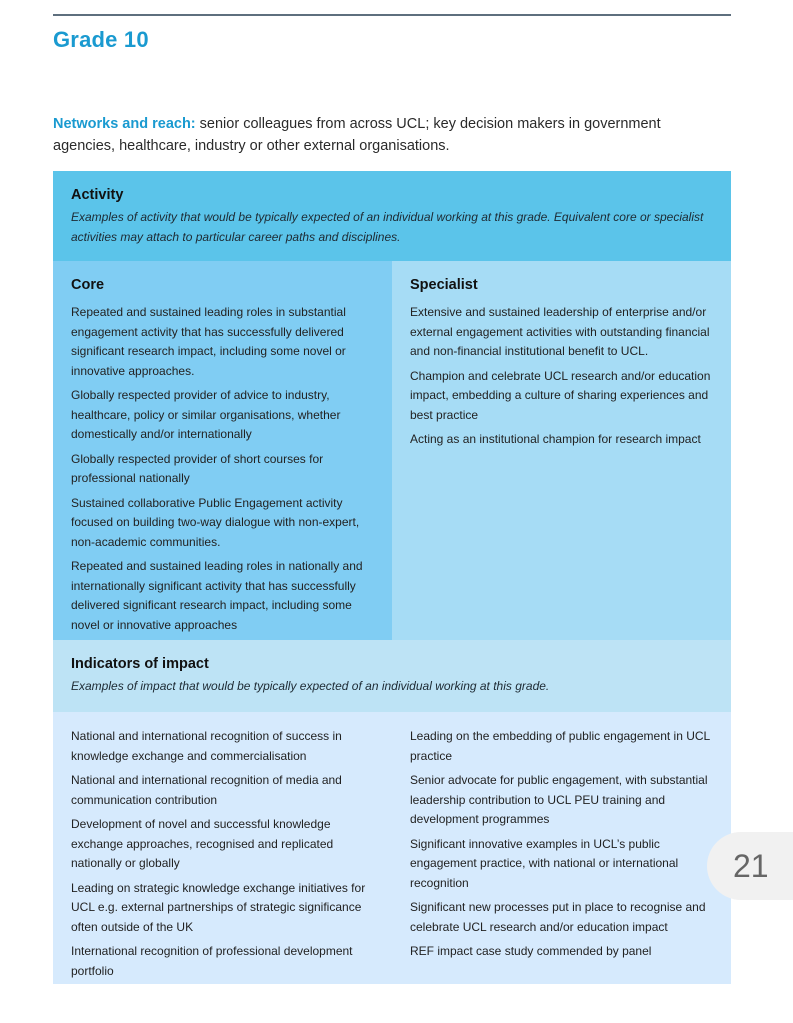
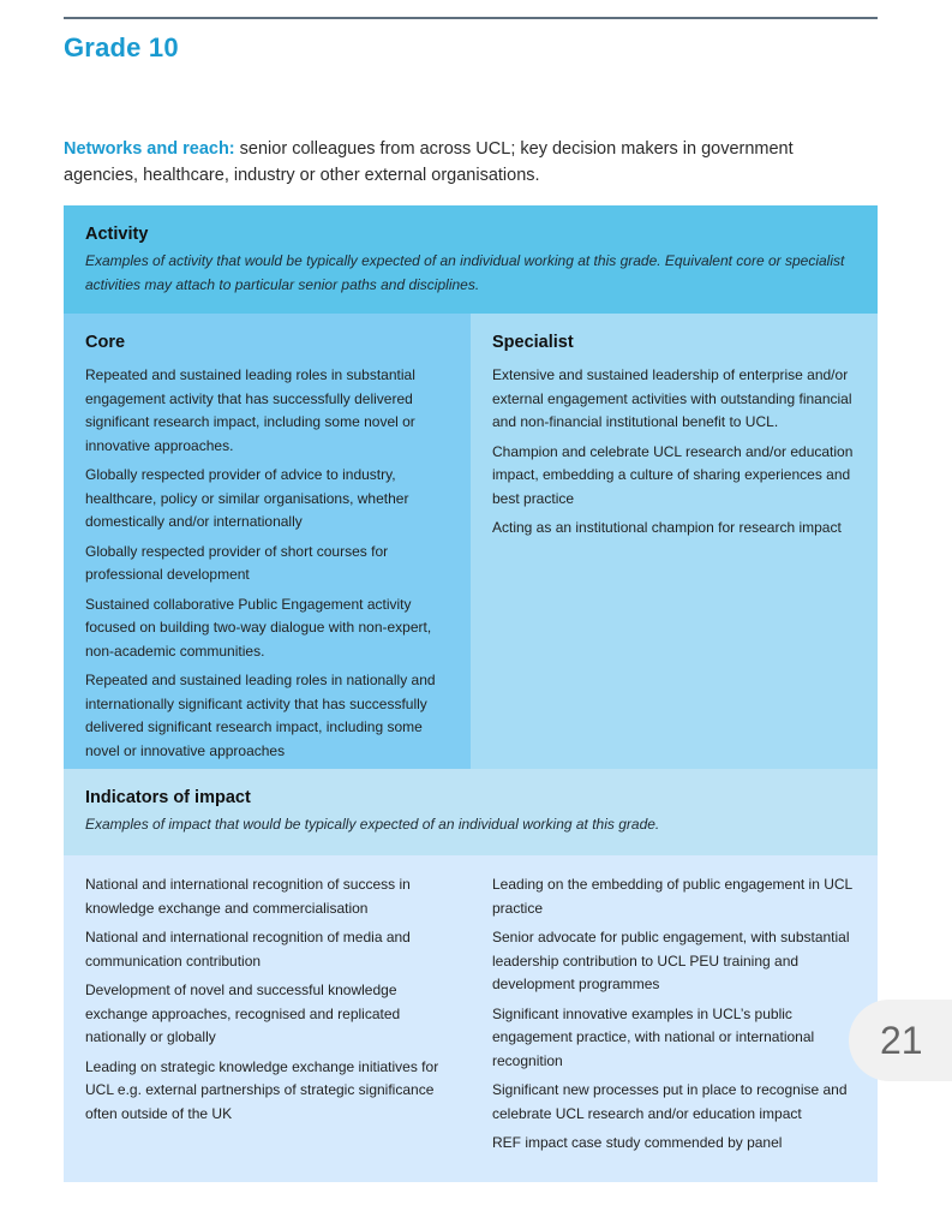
  Grade 10
  Networks and reach: senior colleagues from across UCL; key decision makers in government agencies, healthcare, industry or other external organisations.
  Activity
- Examples of activity that would be typically expected of an individual working at this grade. Equivalent core or specialist activities may attach to particular career paths and disciplines.
+ Examples of activity that would be typically expected of an individual working at this grade. Equivalent core or specialist activities may attach to particular senior paths and disciplines.
  Core
  Repeated and sustained leading roles in substantial engagement activity that has successfully delivered significant research impact, including some novel or innovative approaches.
  Globally respected provider of advice to industry, healthcare, policy or similar organisations, whether domestically and/or internationally
- Globally respected provider of short courses for professional nationally
+ Globally respected provider of short courses for professional development
  Sustained collaborative Public Engagement activity focused on building two-way dialogue with non-expert, non-academic communities.
  Repeated and sustained leading roles in nationally and internationally significant activity that has successfully delivered significant research impact, including some novel or innovative approaches
  Specialist
  Extensive and sustained leadership of enterprise and/or external engagement activities with outstanding financial and non-financial institutional benefit to UCL.
  Champion and celebrate UCL research and/or education impact, embedding a culture of sharing experiences and best practice
  Acting as an institutional champion for research impact
  Indicators of impact
  Examples of impact that would be typically expected of an individual working at this grade.
  National and international recognition of success in knowledge exchange and commercialisation
  National and international recognition of media and communication contribution
  Development of novel and successful knowledge exchange approaches, recognised and replicated nationally or globally
  Leading on strategic knowledge exchange initiatives for UCL e.g. external partnerships of strategic significance often outside of the UK
- International recognition of professional development portfolio
  Leading on the embedding of public engagement in UCL practice
  Senior advocate for public engagement, with substantial leadership contribution to UCL PEU training and development programmes
  Significant innovative examples in UCL’s public engagement practice, with national or international recognition
  Significant new processes put in place to recognise and celebrate UCL research and/or education impact
  REF impact case study commended by panel
  21
